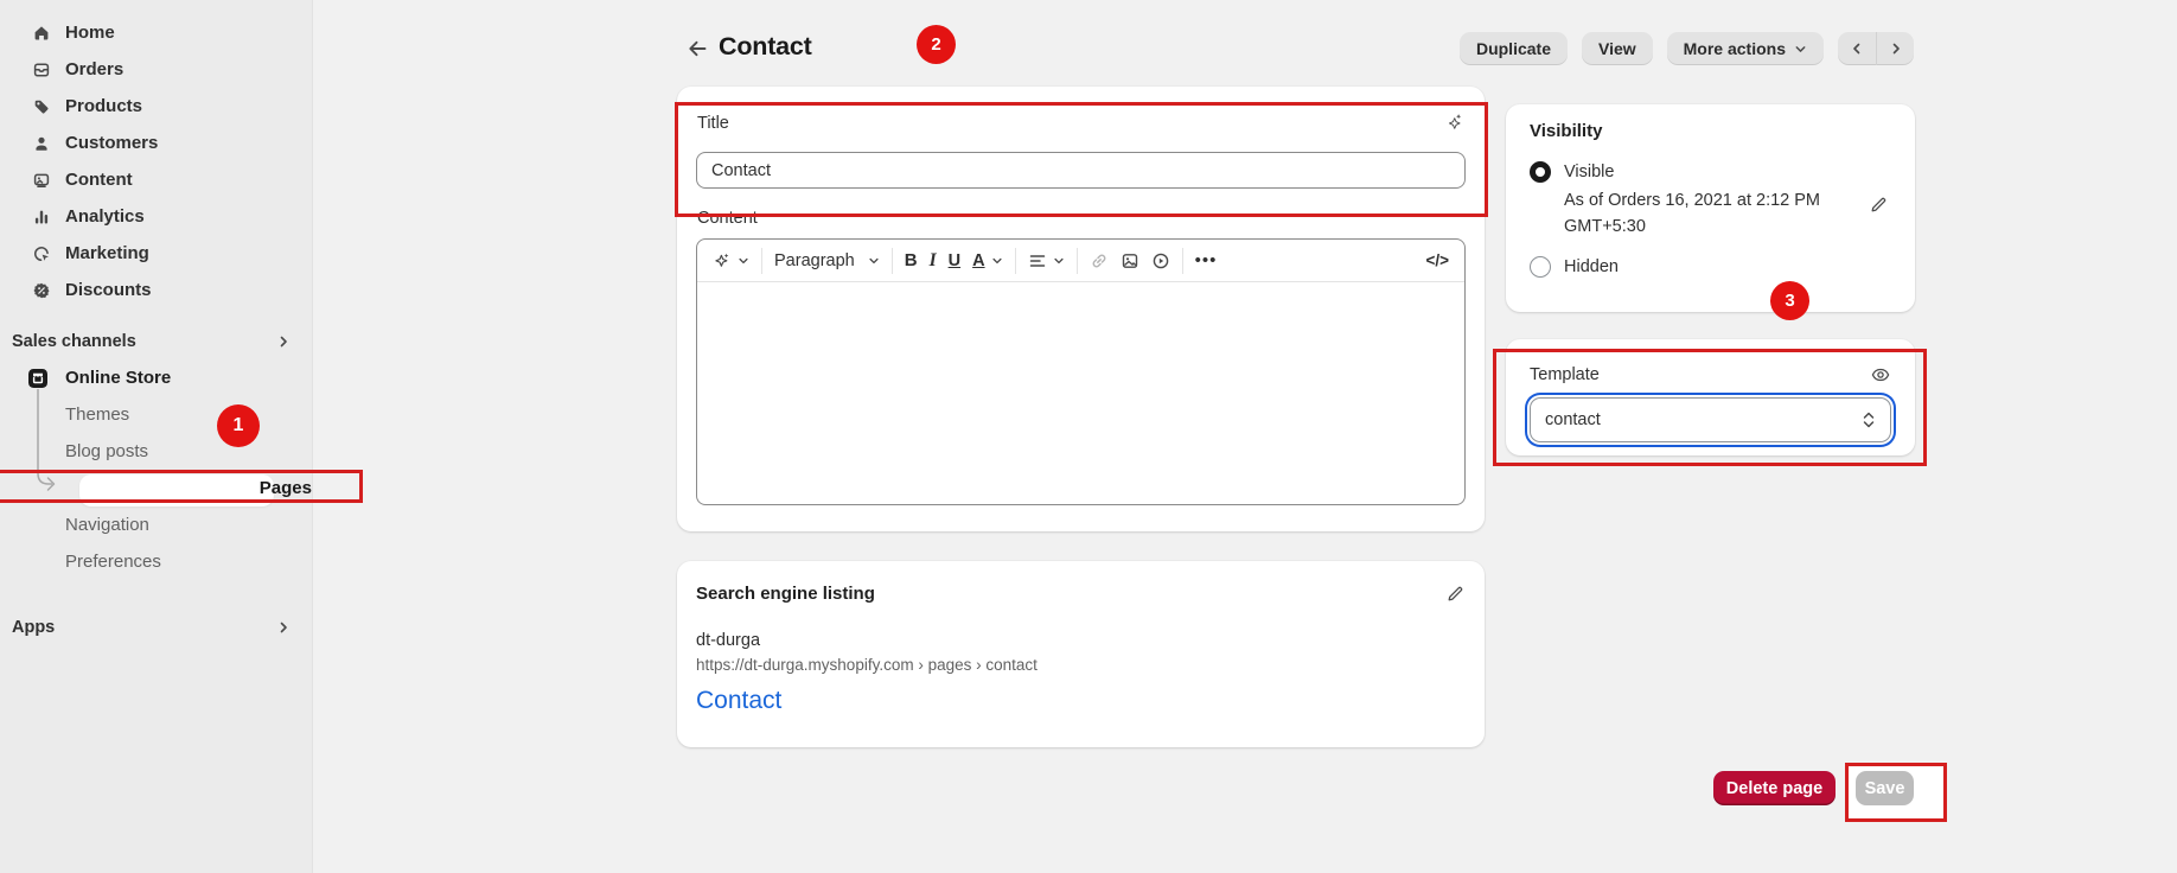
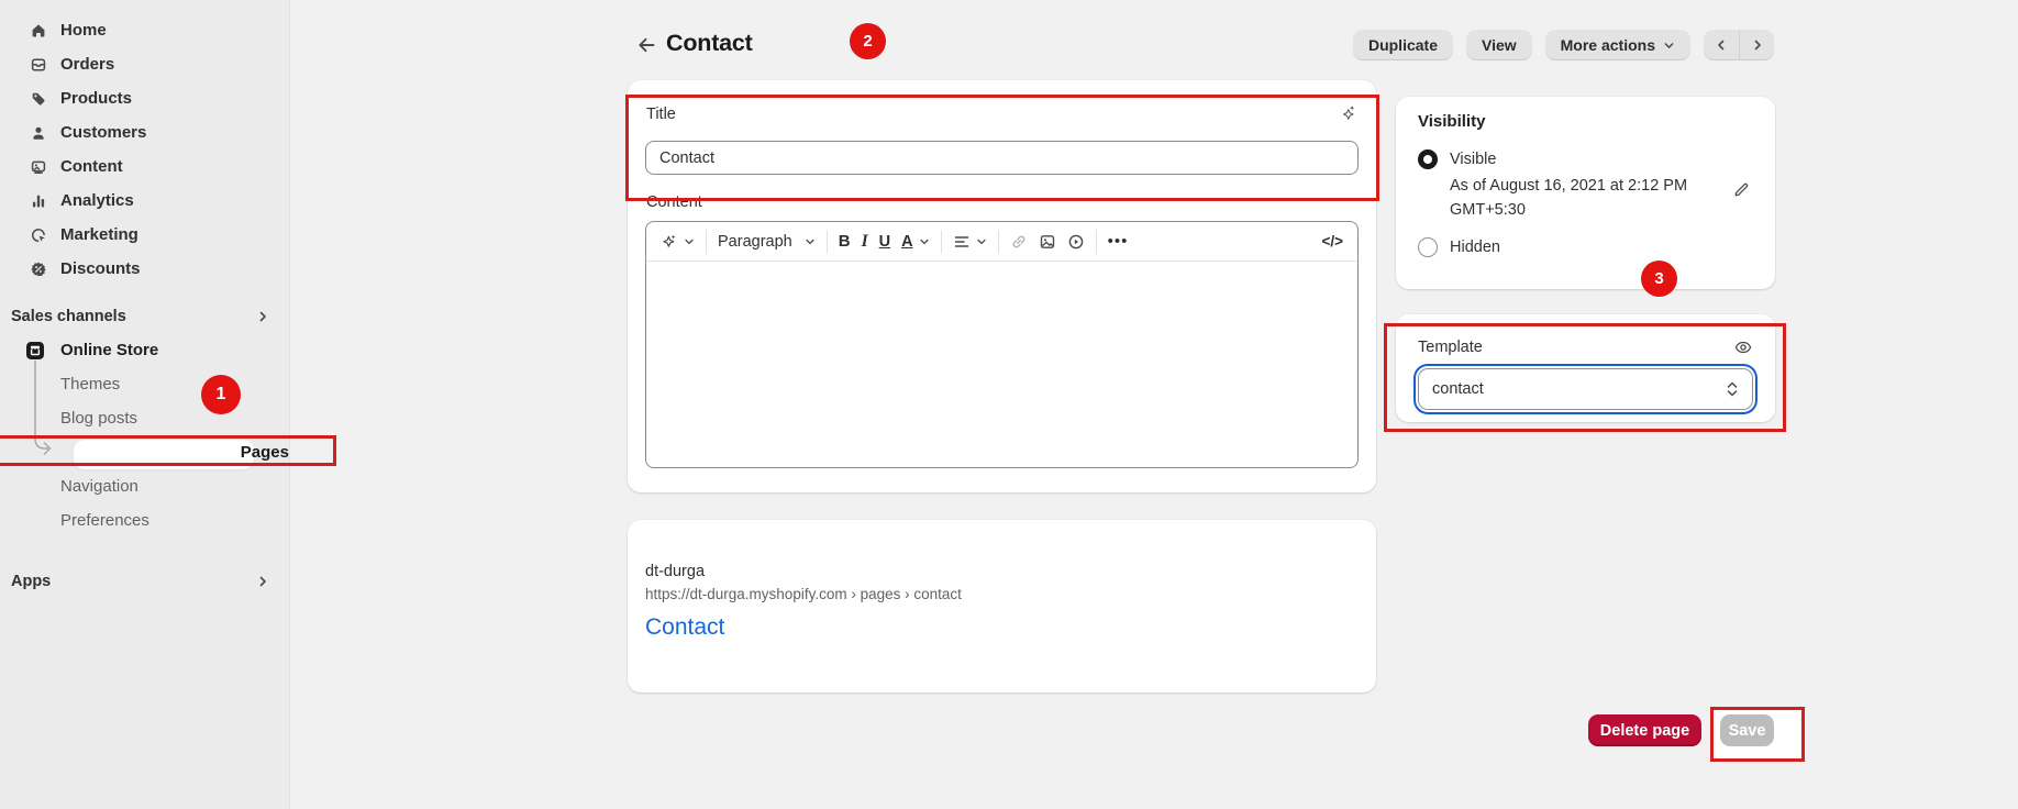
  Home
  Orders
  Products
  Customers
  Content
  Analytics
  Marketing
  Discounts
  Sales channels
  Online Store
  Themes
  Blog posts
  Pages
  Navigation
  Preferences
  Apps
  Contact
  Duplicate
  View
  More actions
  Title
  Contact
  Content
  Paragraph
  B
  I
  U
  A
  •••
  </>
- Search engine listing
  dt-durga
  https://dt-durga.myshopify.com › pages › contact
  Contact
  Visibility
  Visible
- As of Orders 16, 2021 at 2:12 PM GMT+5:30
+ As of August 16, 2021 at 2:12 PM GMT+5:30
  Hidden
  Template
  contact
  Delete page
  Save
  1
  2
  3
